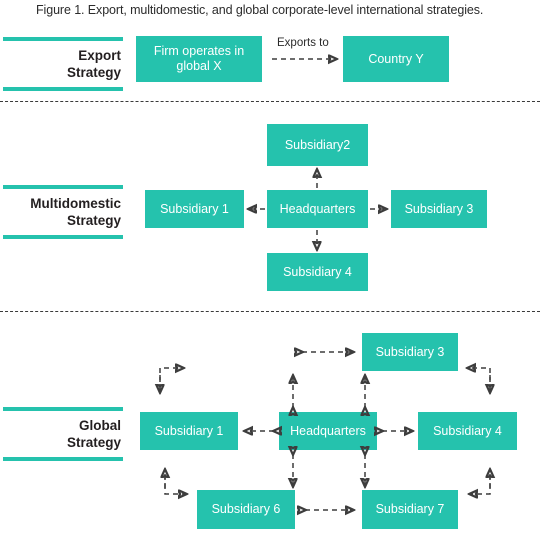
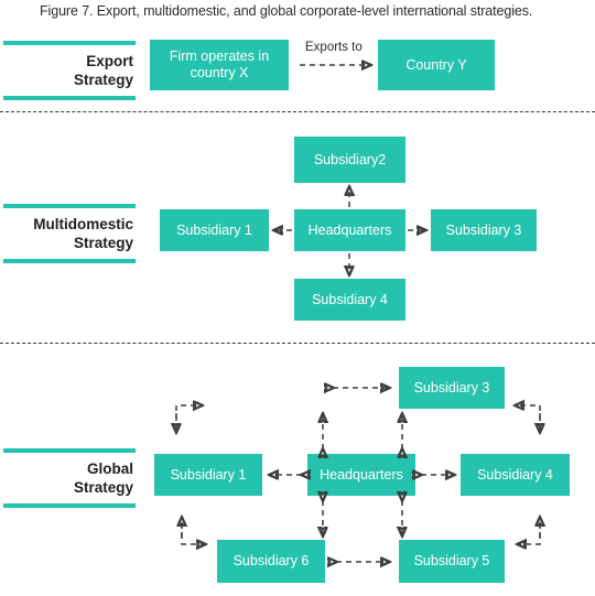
- Figure 1. Export, multidomestic, and global corporate-level international strategies.
+ Figure 7. Export, multidomestic, and global corporate-level international strategies.
  Export
  Strategy
- Firm operates in global X
+ Firm operates in country X
  Exports to
  Country Y
  Multidomestic
  Strategy
  Subsidiary2
  Subsidiary 1
  Headquarters
  Subsidiary 3
  Subsidiary 4
  Global
  Strategy
  Subsidiary 3
  Subsidiary 1
  Headquarters
  Subsidiary 4
  Subsidiary 6
- Subsidiary 7
+ Subsidiary 5
